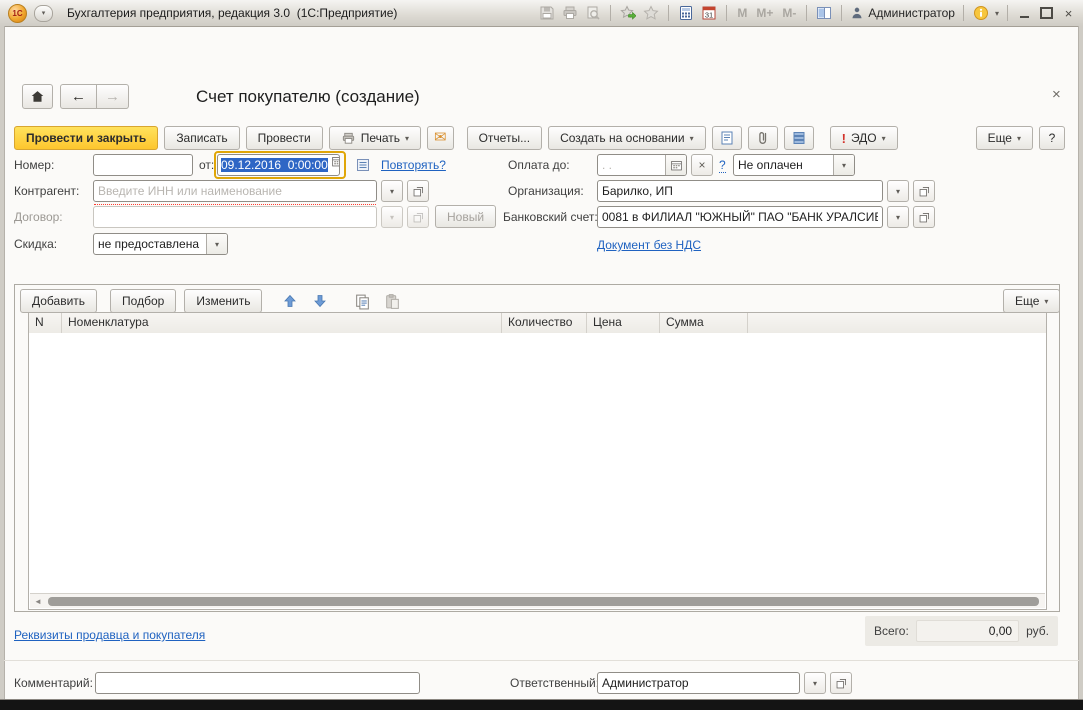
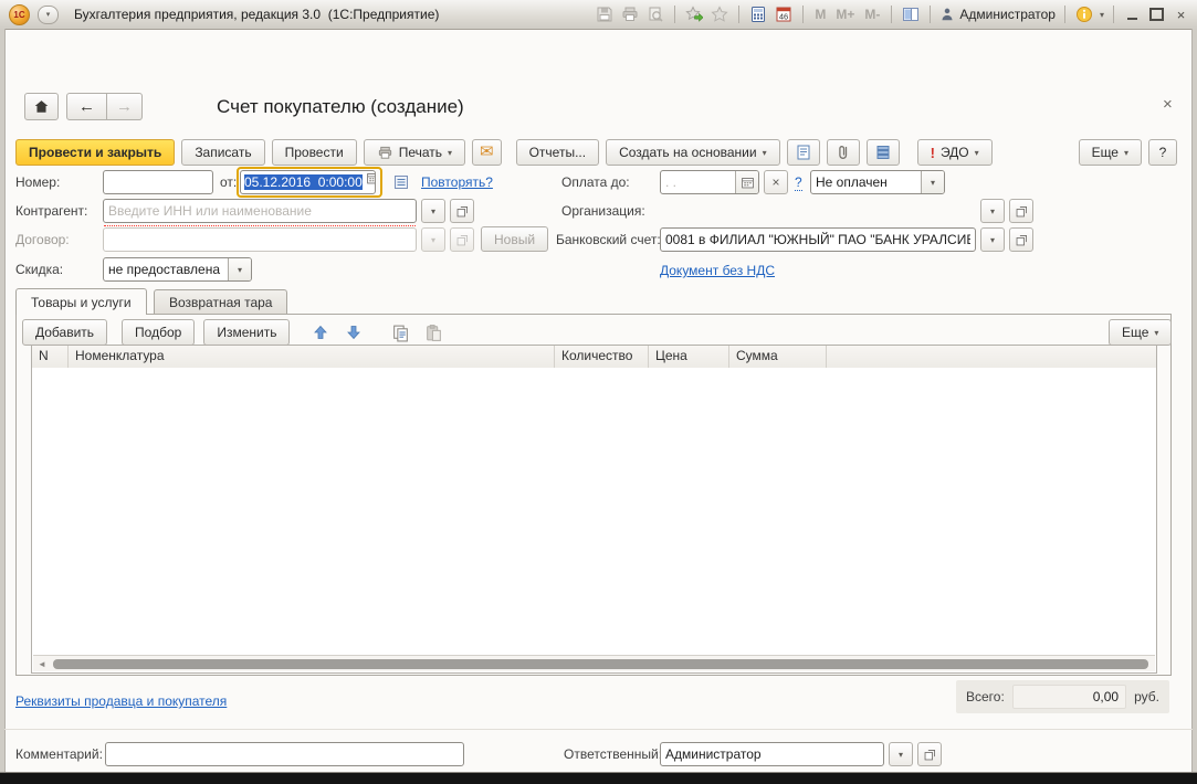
  1С
  Бухгалтерия предприятия, редакция 3.0 (1С:Предприятие)
- 31
+ 46
  M
  M+
  M-
  Администратор
  ▾
  ×
  ←
  →
  Счет покупателю (создание)
  ×
  Провести и закрыть
  Записать
  Провести
  Печать
  ▾
  ✉
  Отчеты...
  Создать на основании
  ▾
  !
  ЭДО
  ▾
  Еще
  ▾
  ?
  Номер:
  от:
- 09.12.2016 0:00:00
+ 05.12.2016 0:00:00
  Повторять?
  Оплата до:
  . .
  ×
  ?
  Не оплачен
  ▾
  Контрагент:
  Введите ИНН или наименование
  ▾
  Организация:
- Барилко, ИП
  ▾
  Договор:
  ▾
  Новый
  Банковский счет
  0081 в ФИЛИАЛ "ЮЖНЫЙ" ПАО "БАНК УРАЛСИ
  ▾
  Скидка:
  не предоставлена
  ▾
  Документ без НДС
+ Товары и услуги Возвратная тара
  Добавить
  Подбор
  Изменить
  Еще
  ▾
  N
  Номенклатура
  Количество
  Цена
  Сумма
  ◄
  Реквизиты продавца и покупателя
  Всего:
  0,00
  руб.
  Комментарий:
  Ответственный
  Администратор
  ▾
